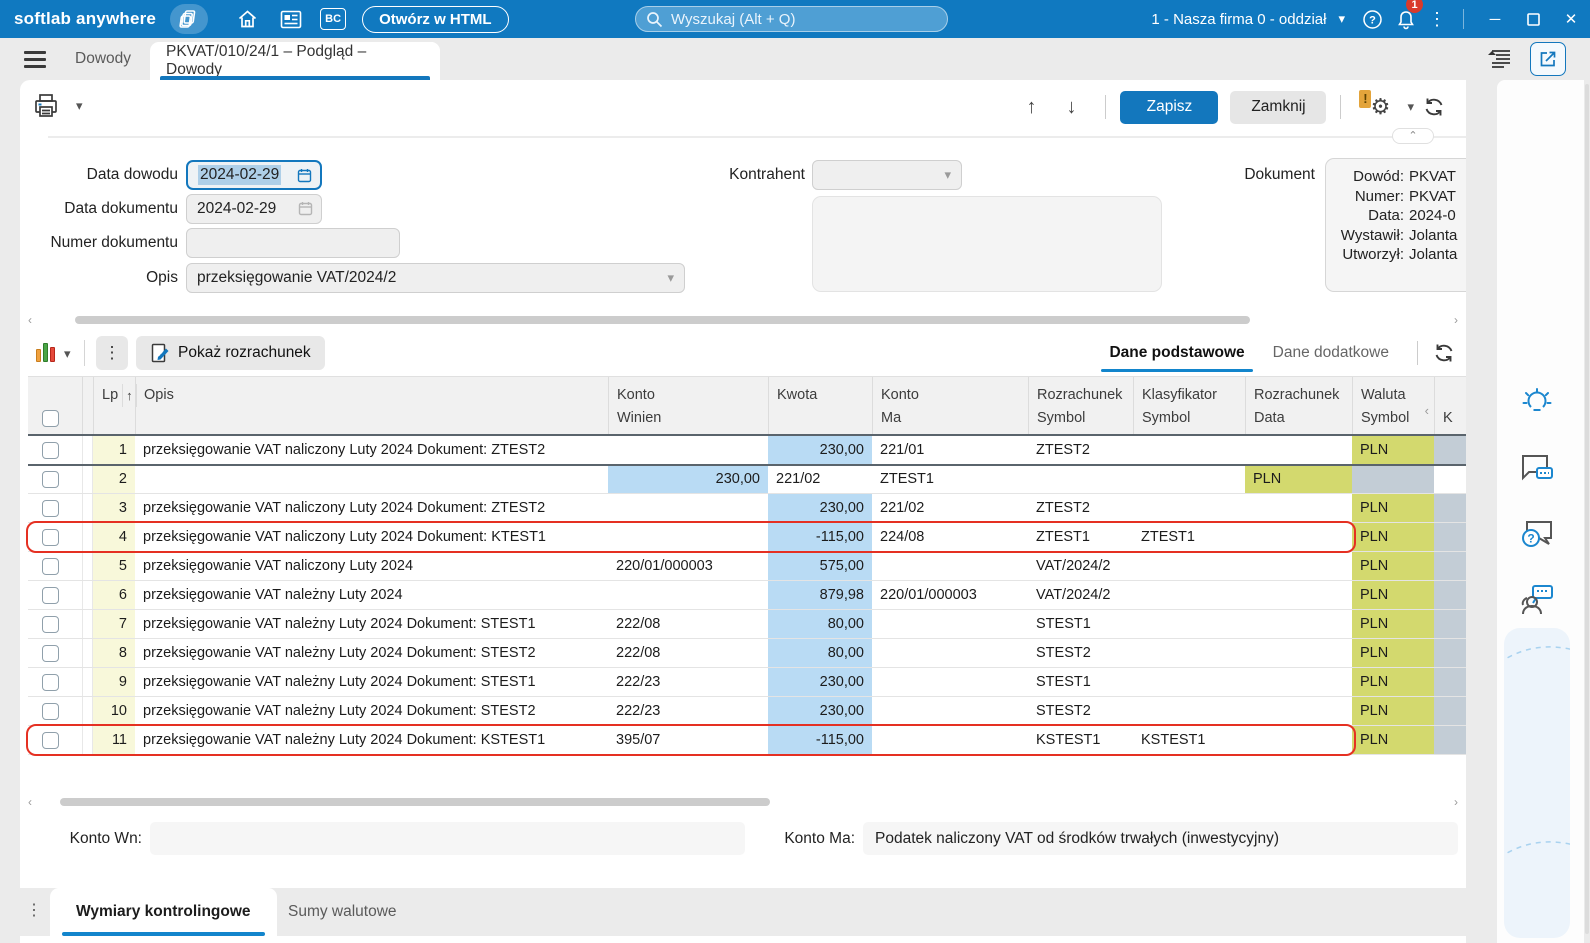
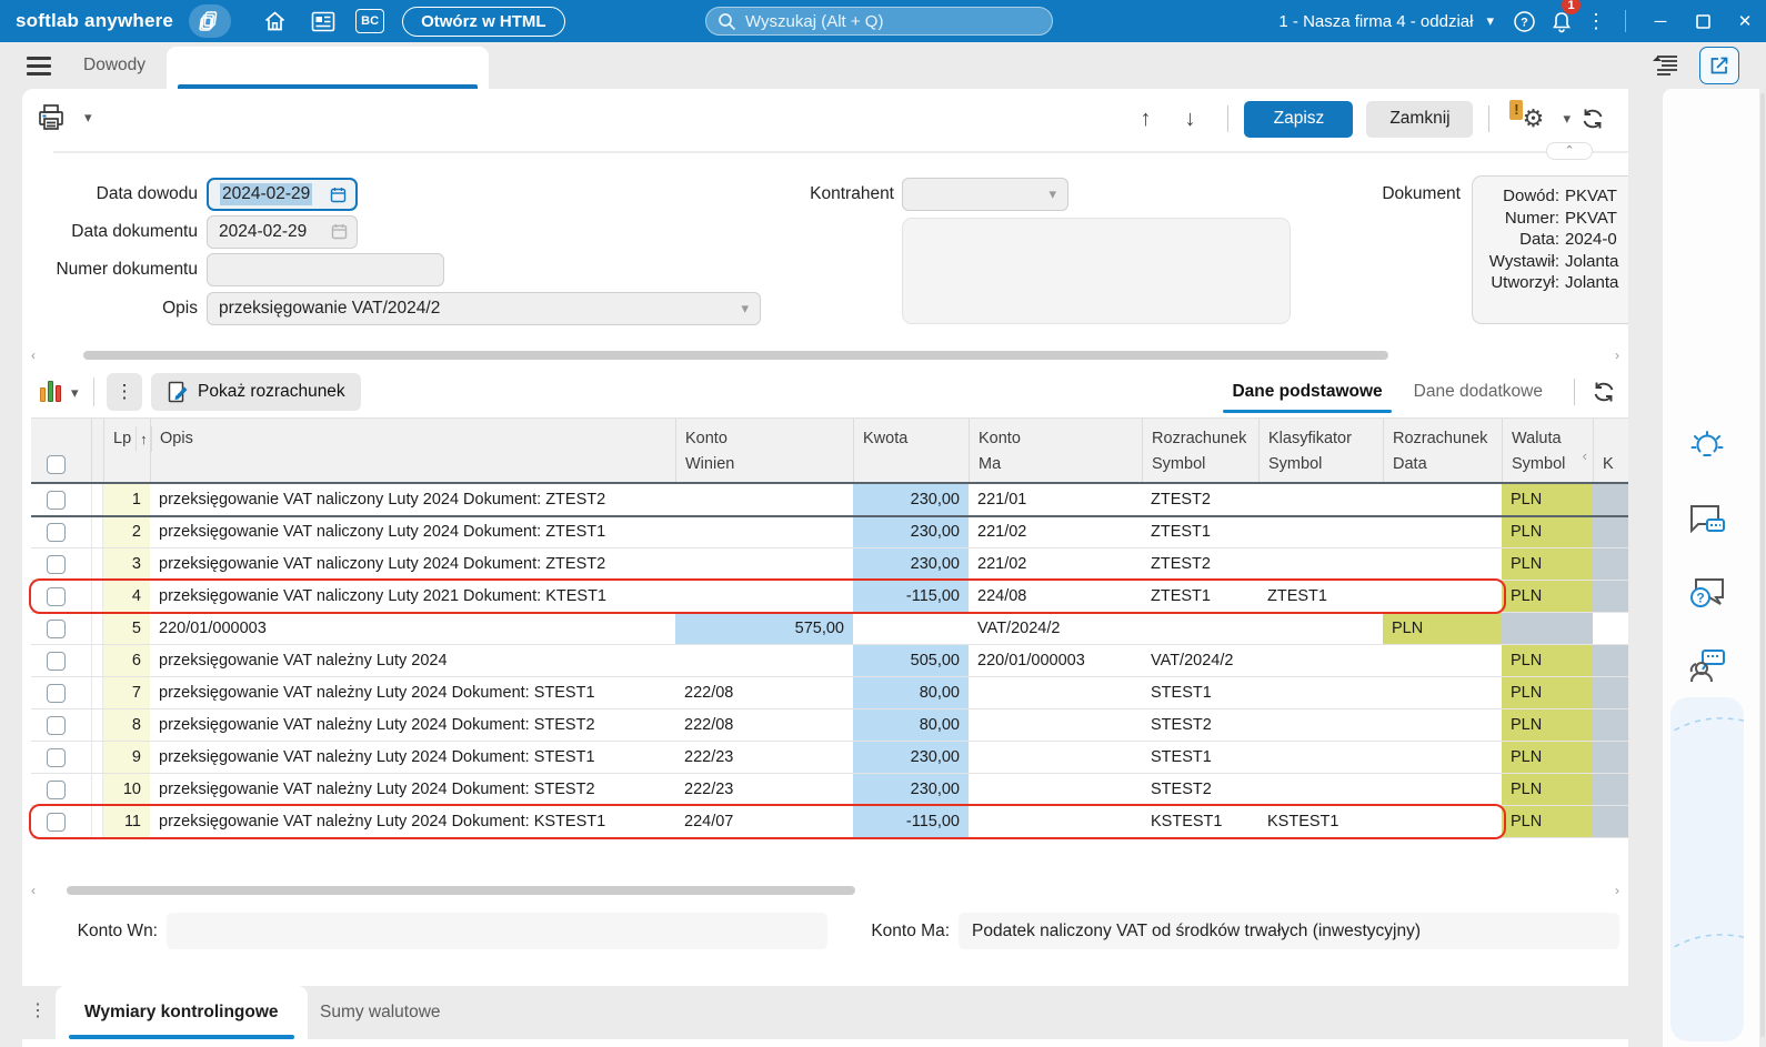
  softlab anywhere
  BC
  Otwórz w HTML
  Wyszukaj (Alt + Q)
- 1 - Nasza firma 0 - oddział
+ 1 - Nasza firma 4 - oddział
  ▾
  ?
  1
  ⋮
  ─
  ✕
  Dowody
- PKVAT/010/24/1 – Podgląd – Dowody
  ?
  ▾
  ↑
  ↓
  Zapisz
  Zamknij
  ⚙
  !
  ▾
  ⌃
  Data dowodu
  2024-02-29
  Data dokumentu
  2024-02-29
  Numer dokumentu
  Opis
  przeksięgowanie VAT/2024/2
  ▾
  Kontrahent
  ▾
  Dokument
  Dowód:
  PKVAT
  Numer:
  PKVAT
  Data:
  2024-0
  Wystawił:
  Jolanta
  Utworzył:
  Jolanta
  ‹
  ›
  ▾
  ⋮
  Pokaż rozrachunek
  Dane podstawowe
  Dane dodatkowe
  Lp
  ↑
  Opis
  Konto
  Winien
  Kwota
  Konto
  Ma
  Rozrachunek
  Symbol
  Klasyfikator
  Symbol
  Rozrachunek
  Data
  Waluta
  Symbol
  K
  ‹
  1
  przeksięgowanie VAT naliczony Luty 2024 Dokument: ZTEST2
  230,00
  221/01
  ZTEST2
  PLN
  2
+ przeksięgowanie VAT naliczony Luty 2024 Dokument: ZTEST1
  230,00
  221/02
  ZTEST1
  PLN
  3
  przeksięgowanie VAT naliczony Luty 2024 Dokument: ZTEST2
  230,00
  221/02
  ZTEST2
  PLN
  4
- przeksięgowanie VAT naliczony Luty 2024 Dokument: KTEST1
+ przeksięgowanie VAT naliczony Luty 2021 Dokument: KTEST1
  -115,00
  224/08
  ZTEST1
  ZTEST1
  PLN
  5
- przeksięgowanie VAT naliczony Luty 2024
  220/01/000003
  575,00
  VAT/2024/2
  PLN
  6
  przeksięgowanie VAT należny Luty 2024
- 879,98
+ 505,00
  220/01/000003
  VAT/2024/2
  PLN
  7
  przeksięgowanie VAT należny Luty 2024 Dokument: STEST1
  222/08
  80,00
  STEST1
  PLN
  8
  przeksięgowanie VAT należny Luty 2024 Dokument: STEST2
  222/08
  80,00
  STEST2
  PLN
  9
  przeksięgowanie VAT należny Luty 2024 Dokument: STEST1
  222/23
  230,00
  STEST1
  PLN
  10
  przeksięgowanie VAT należny Luty 2024 Dokument: STEST2
  222/23
  230,00
  STEST2
  PLN
  11
  przeksięgowanie VAT należny Luty 2024 Dokument: KSTEST1
- 395/07
+ 224/07
  -115,00
  KSTEST1
  KSTEST1
  PLN
  ‹
  ›
  Konto Wn:
  Konto Ma:
  Podatek naliczony VAT od środków trwałych (inwestycyjny)
  ⋮
  Wymiary kontrolingowe
  Sumy walutowe
